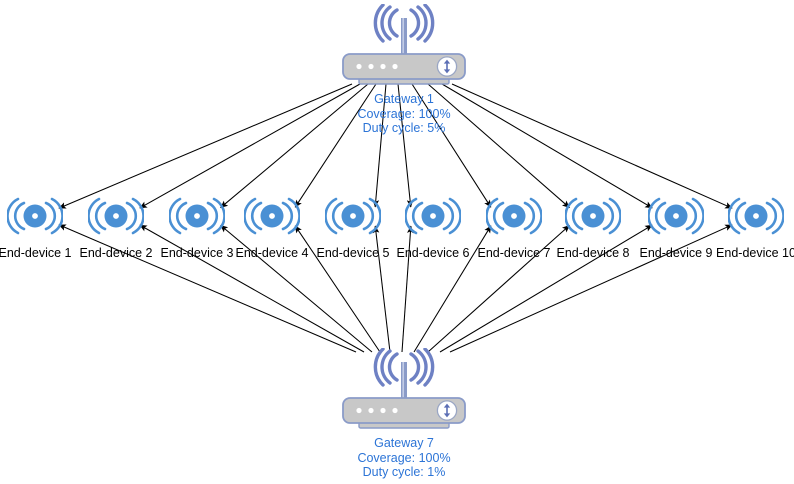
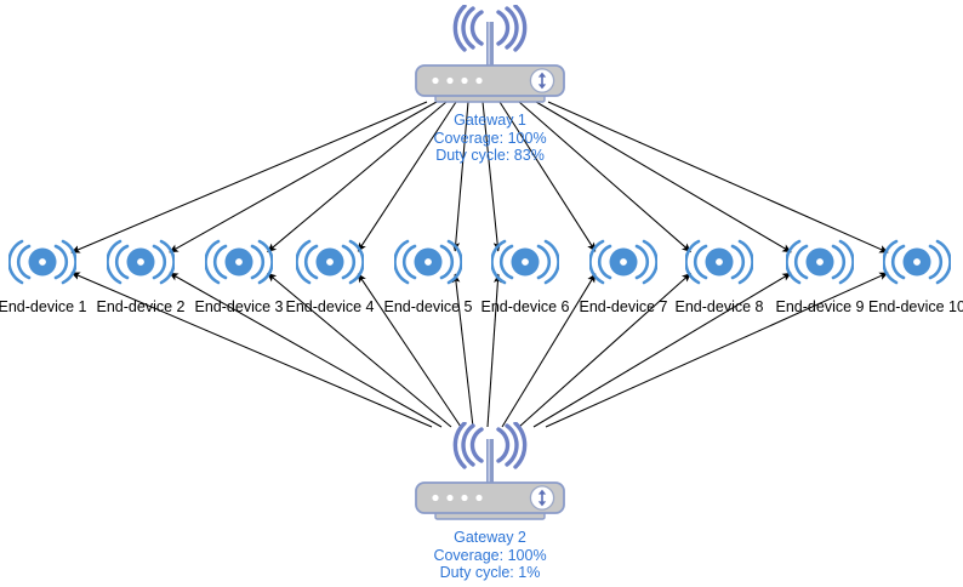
  Gateway 1
  Coverage: 100%
- Duty cycle: 5%
+ Duty cycle: 83%
- Gateway 7
+ Gateway 2
  Coverage: 100%
  Duty cycle: 1%
  End-device 1
  End-device 2
  End-device 3
  End-device 4
  End-device 5
  End-device 6
  End-device 7
  End-device 8
  End-device 9
  End-device 10
